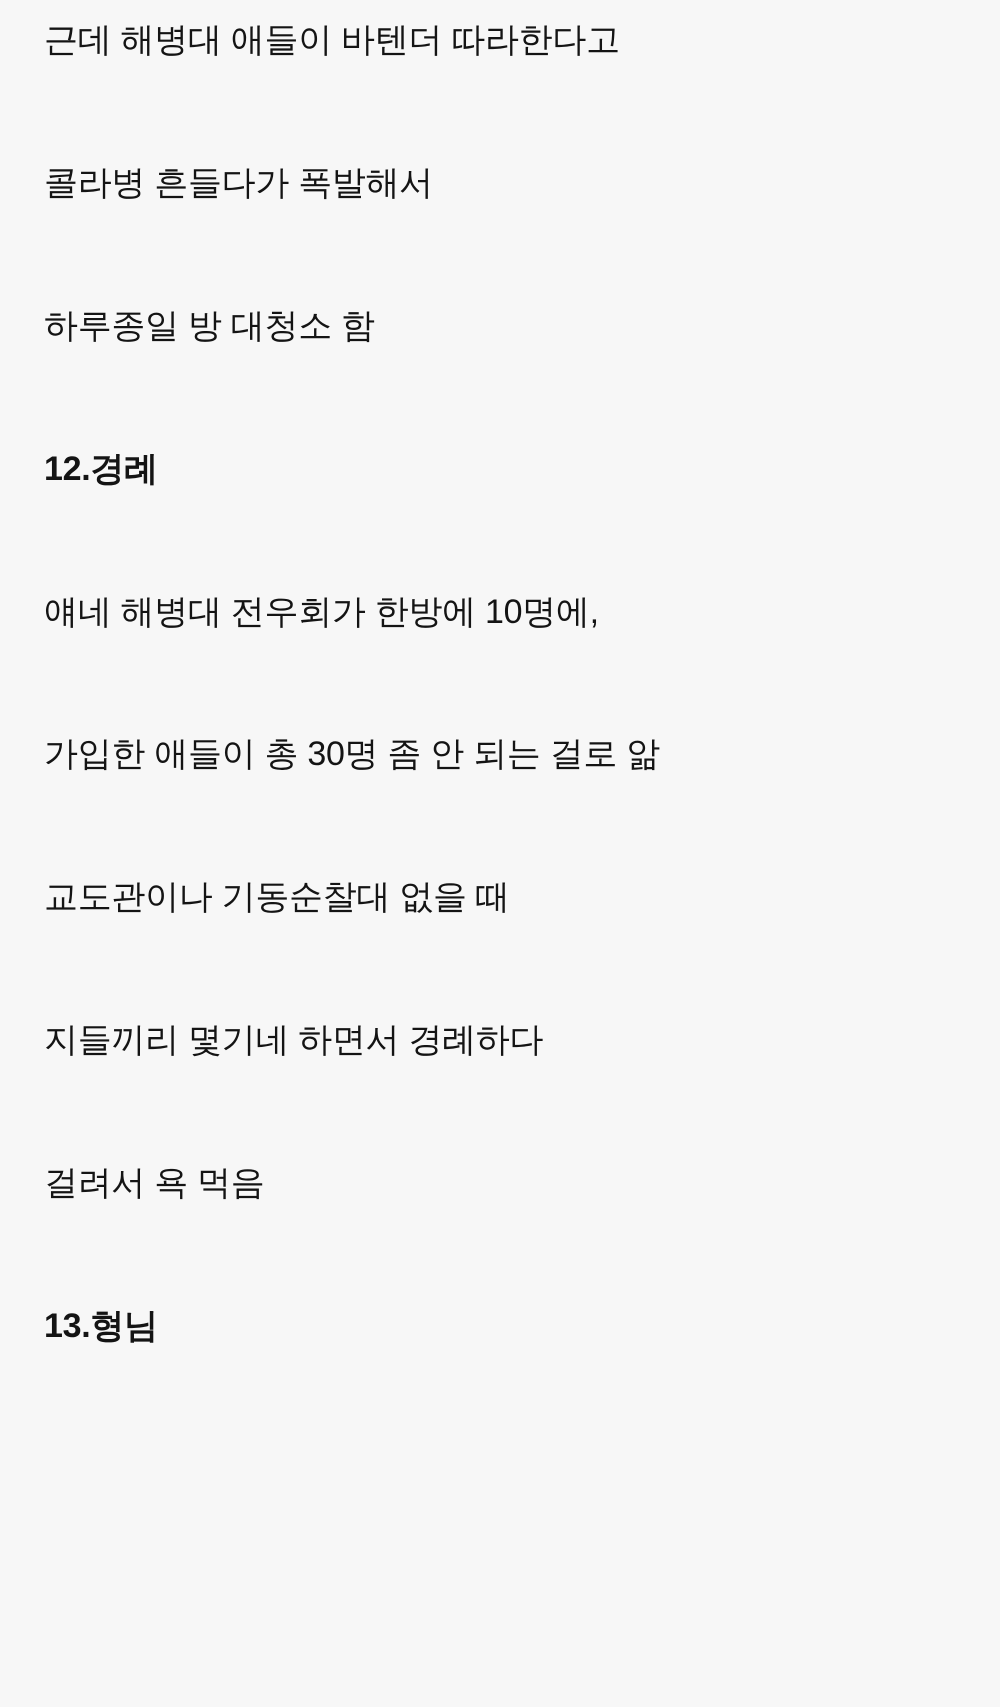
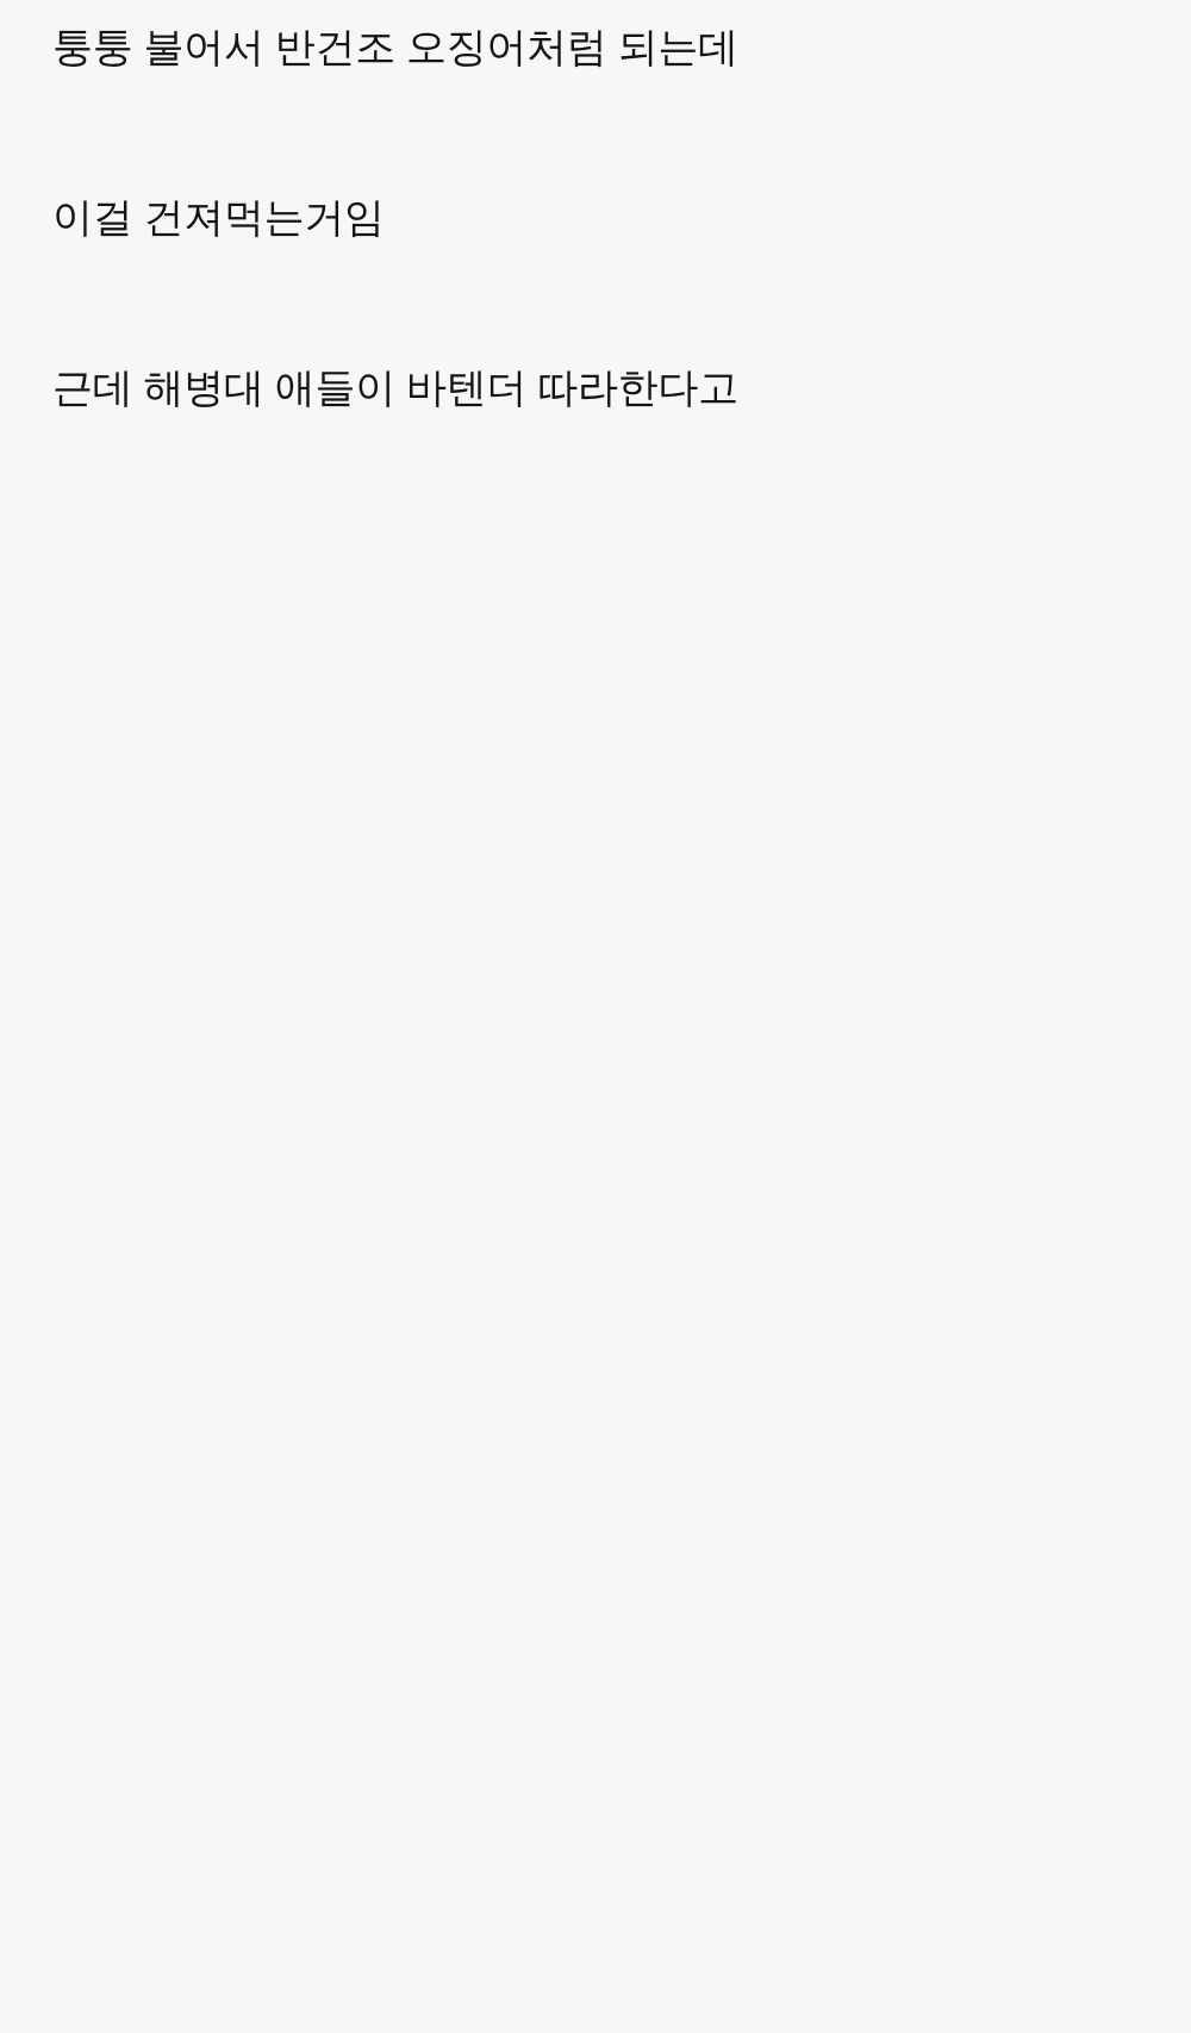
+ 퉁퉁 불어서 반건조 오징어처럼 되는데
+ 이걸 건져먹는거임
  근데 해병대 애들이 바텐더 따라한다고
- 콜라병 흔들다가 폭발해서
- 하루종일 방 대청소 함
- 12.경례
- 얘네 해병대 전우회가 한방에 10명에,
- 가입한 애들이 총 30명 좀 안 되는 걸로 앎
- 교도관이나 기동순찰대 없을 때
- 지들끼리 몇기네 하면서 경례하다
- 걸려서 욕 먹음
- 13.형님
